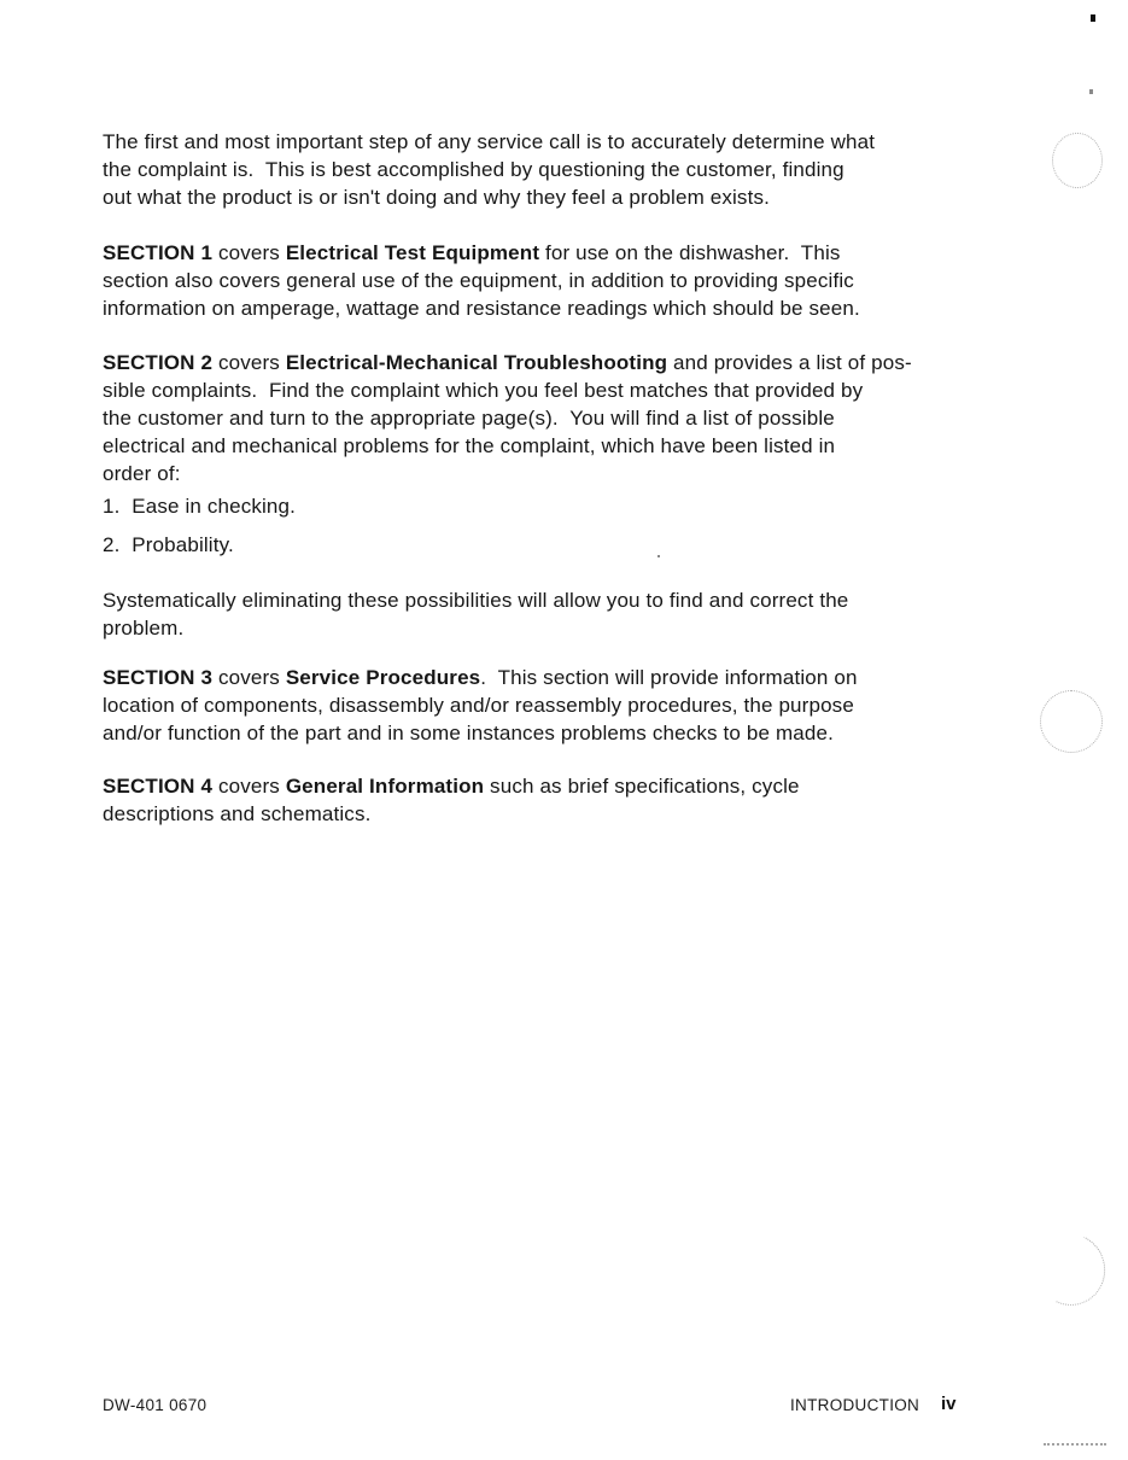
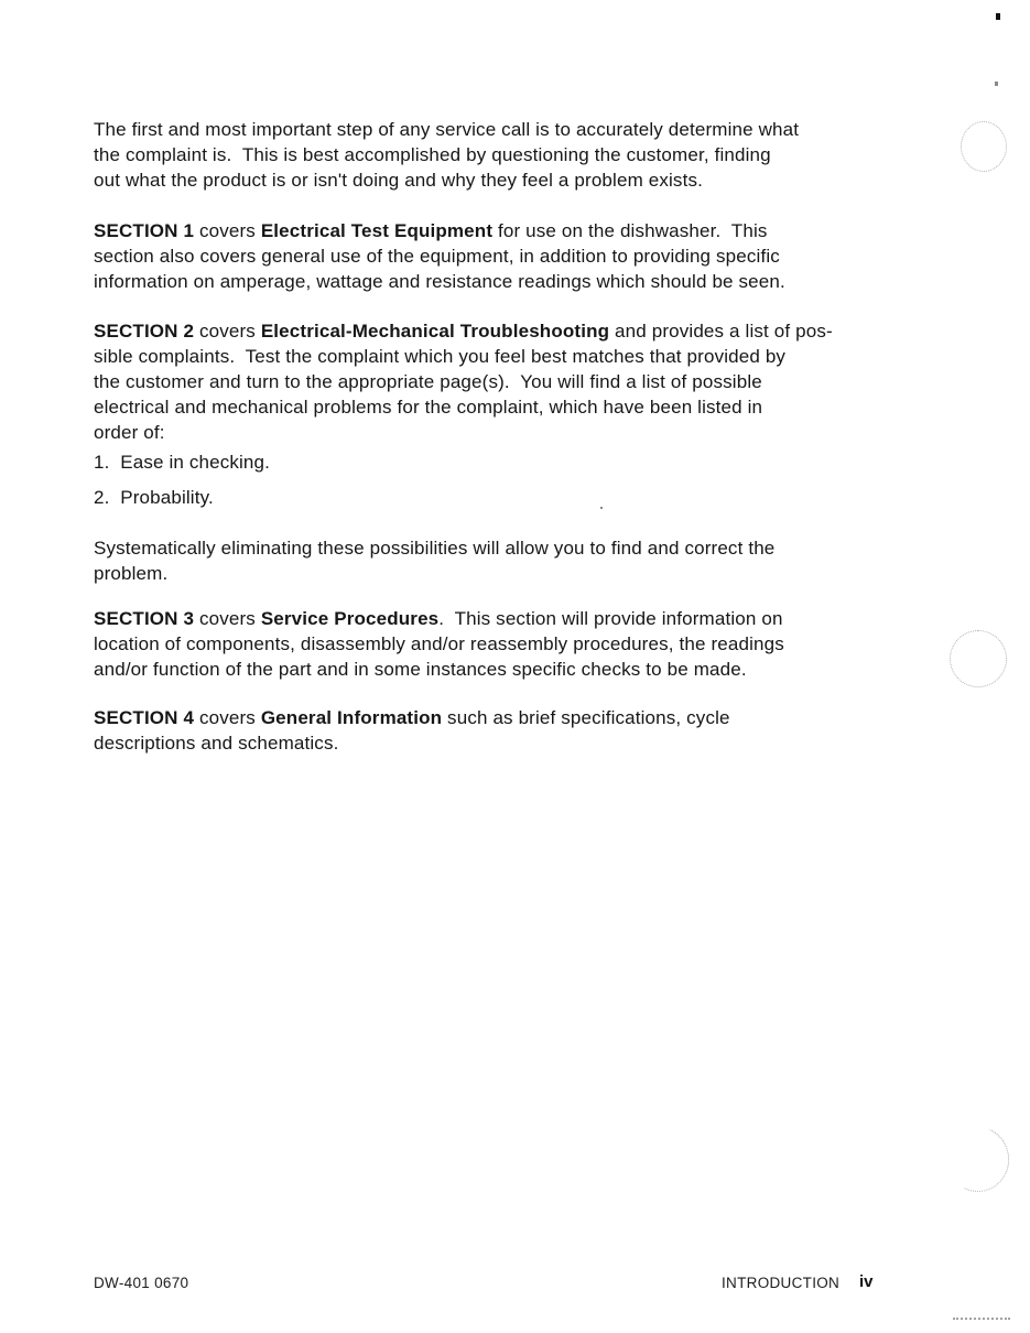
  The first and most important step of any service call is to accurately determine what
  the complaint is. This is best accomplished by questioning the customer, finding
  out what the product is or isn't doing and why they feel a problem exists.
  SECTION 1 covers Electrical Test Equipment for use on the dishwasher. This
  section also covers general use of the equipment, in addition to providing specific
  information on amperage, wattage and resistance readings which should be seen.
  SECTION 2 covers Electrical-Mechanical Troubleshooting and provides a list of pos-
- sible complaints. Find the complaint which you feel best matches that provided by
+ sible complaints. Test the complaint which you feel best matches that provided by
  the customer and turn to the appropriate page(s). You will find a list of possible
  electrical and mechanical problems for the complaint, which have been listed in
  order of:
  1. Ease in checking.
  2. Probability.
  Systematically eliminating these possibilities will allow you to find and correct the
  problem.
  SECTION 3 covers Service Procedures. This section will provide information on
- location of components, disassembly and/or reassembly procedures, the purpose
+ location of components, disassembly and/or reassembly procedures, the readings
- and/or function of the part and in some instances problems checks to be made.
+ and/or function of the part and in some instances specific checks to be made.
  SECTION 4 covers General Information such as brief specifications, cycle
  descriptions and schematics.
  DW-401 0670
  INTRODUCTION
  iv
